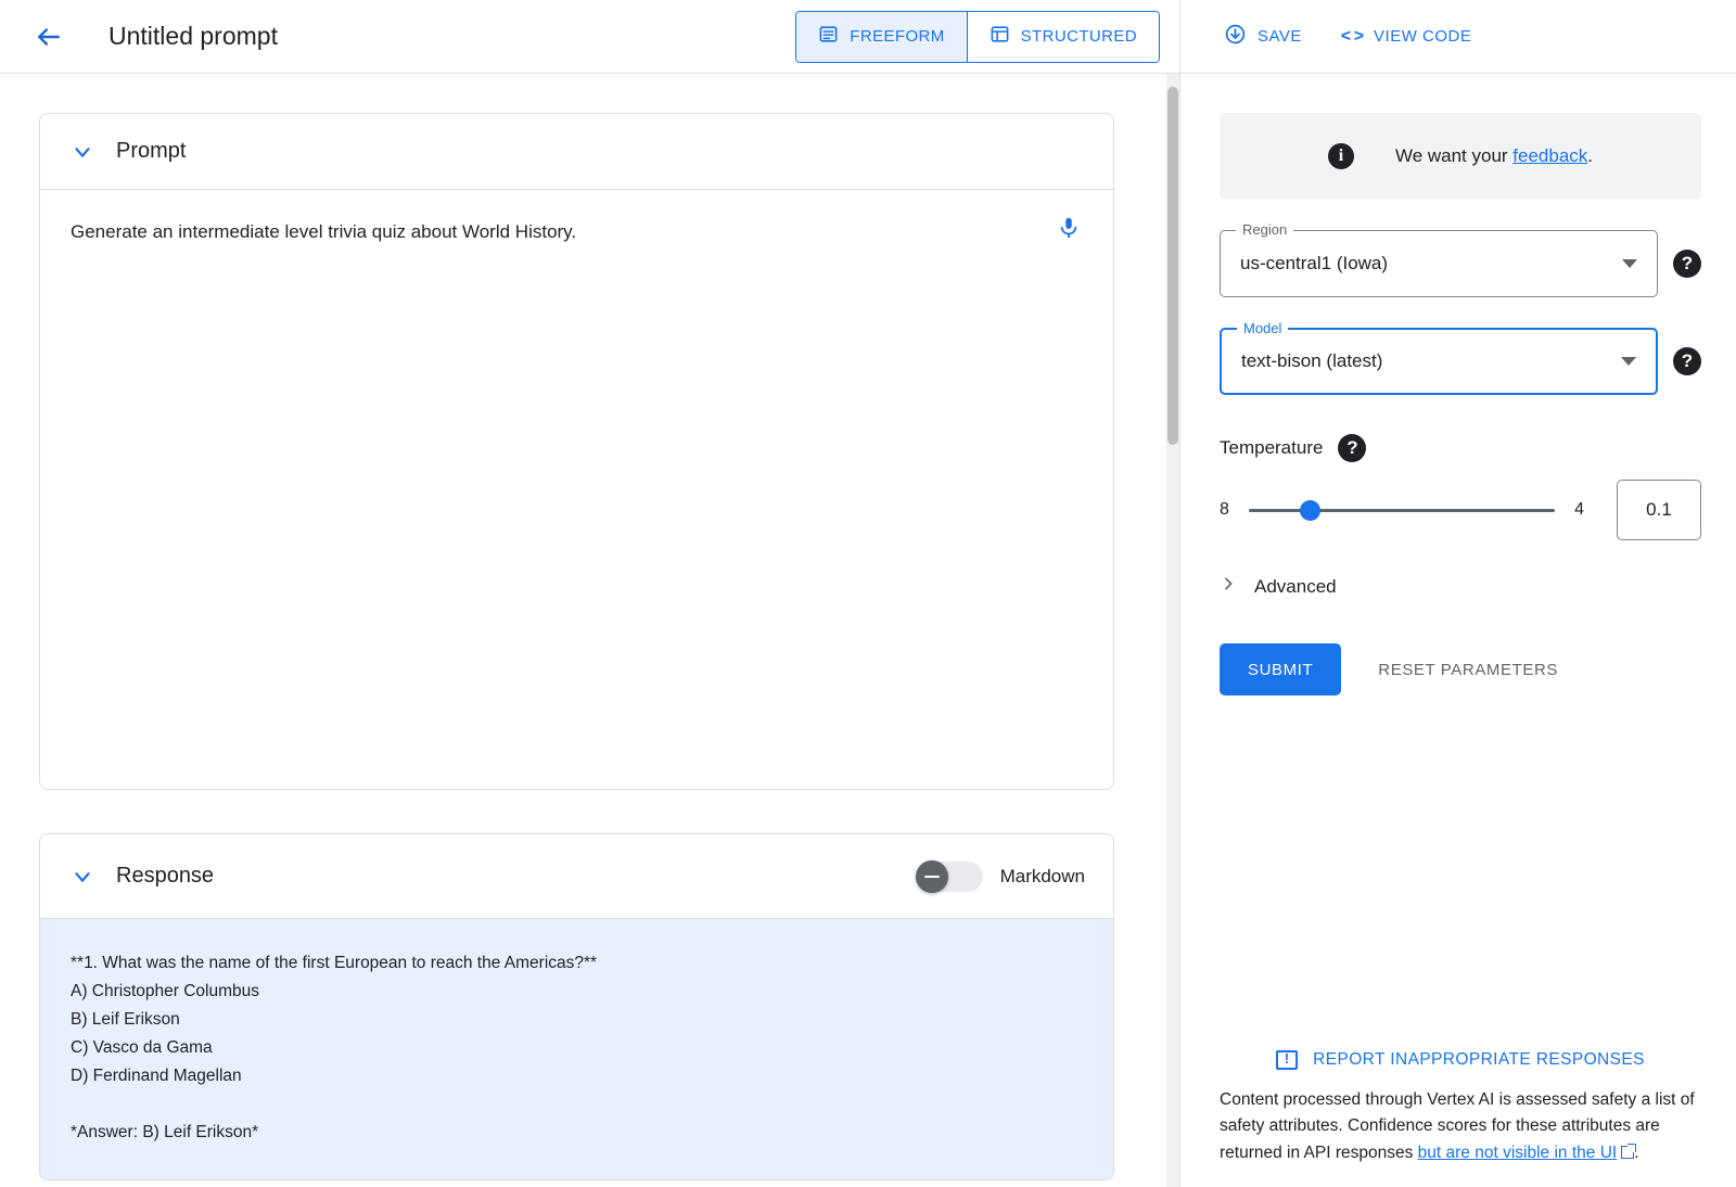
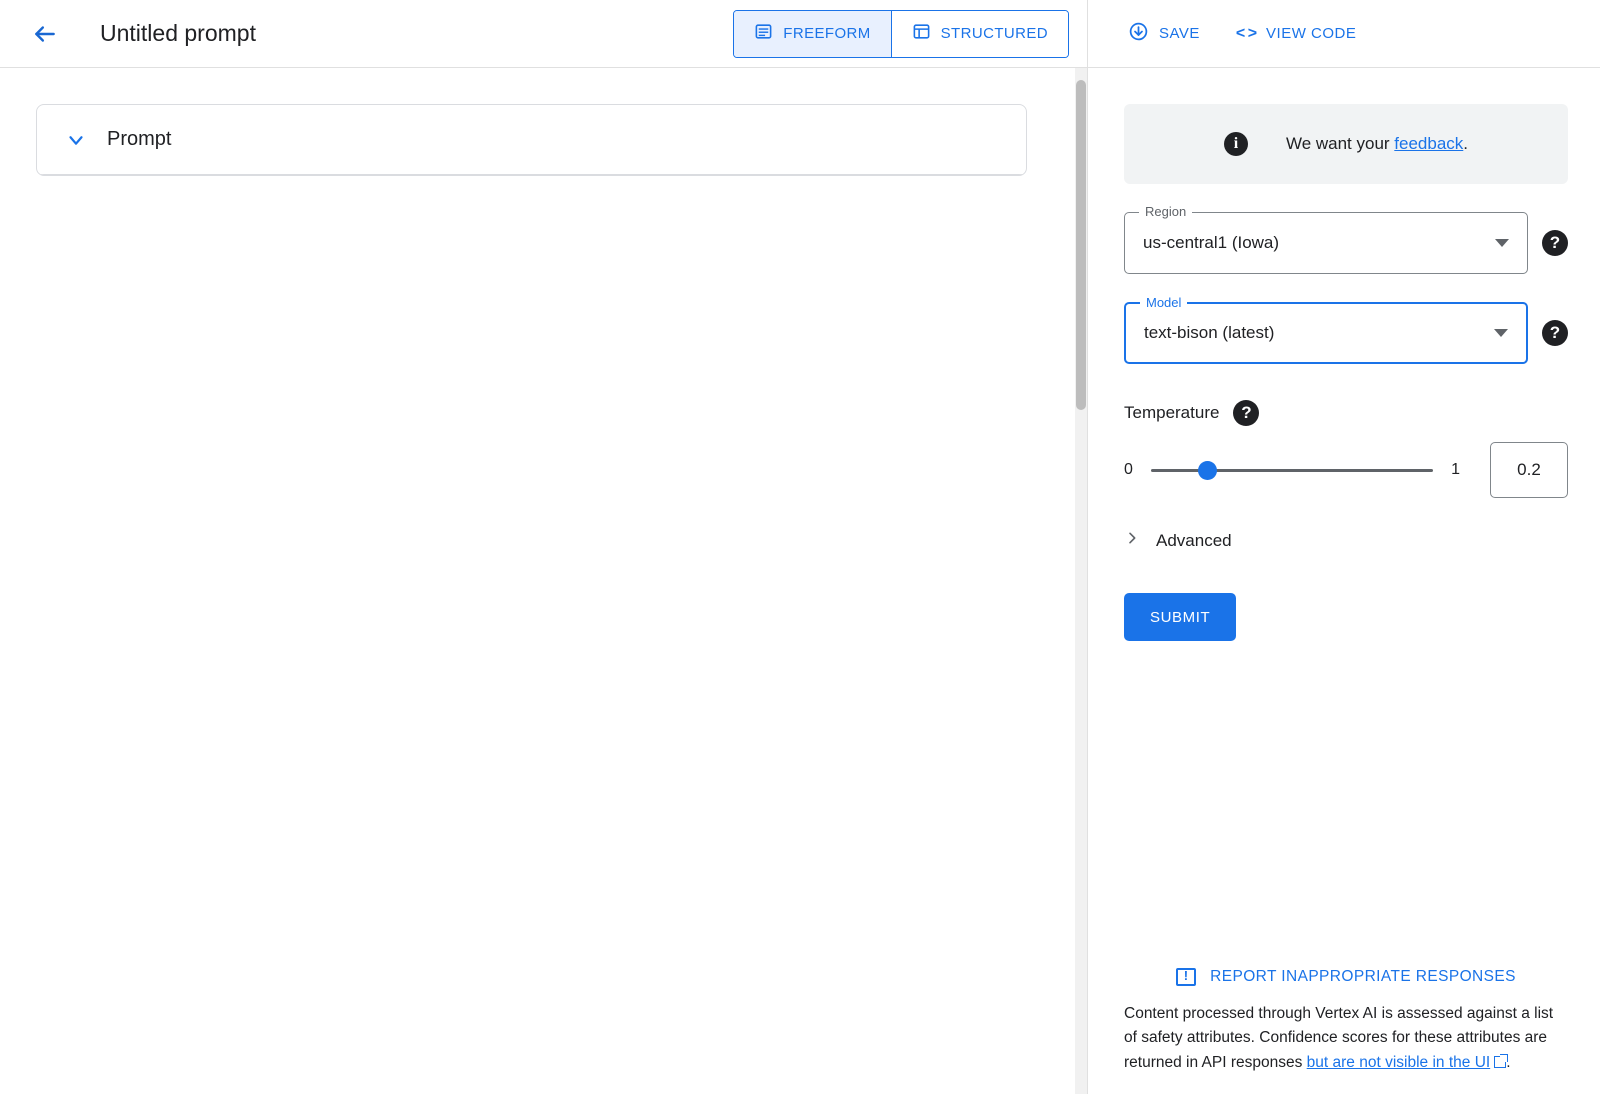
  Untitled prompt
  FREEFORM
  STRUCTURED
  SAVE
  < >
  VIEW CODE
  Prompt
- Generate an intermediate level trivia quiz about World History.
- Response
- Markdown
- **1. What was the name of the first European to reach the Americas?**
- A) Christopher Columbus
- B) Leif Erikson
- C) Vasco da Gama
- D) Ferdinand Magellan
- *Answer: B) Leif Erikson*
  i
  We want your feedback.
  Region
  us-central1 (Iowa)
  ?
  Model
  text-bison (latest)
  ?
  Temperature
  ?
- 8
+ 0
- 4
+ 1
- 0.1
+ 0.2
  Advanced
  SUBMIT
- RESET PARAMETERS
  REPORT INAPPROPRIATE RESPONSES
- Content processed through Vertex AI is assessed safety a list of safety attributes. Confidence scores for these attributes are returned in API responses but are not visible in the UI .
+ Content processed through Vertex AI is assessed against a list of safety attributes. Confidence scores for these attributes are returned in API responses but are not visible in the UI .
